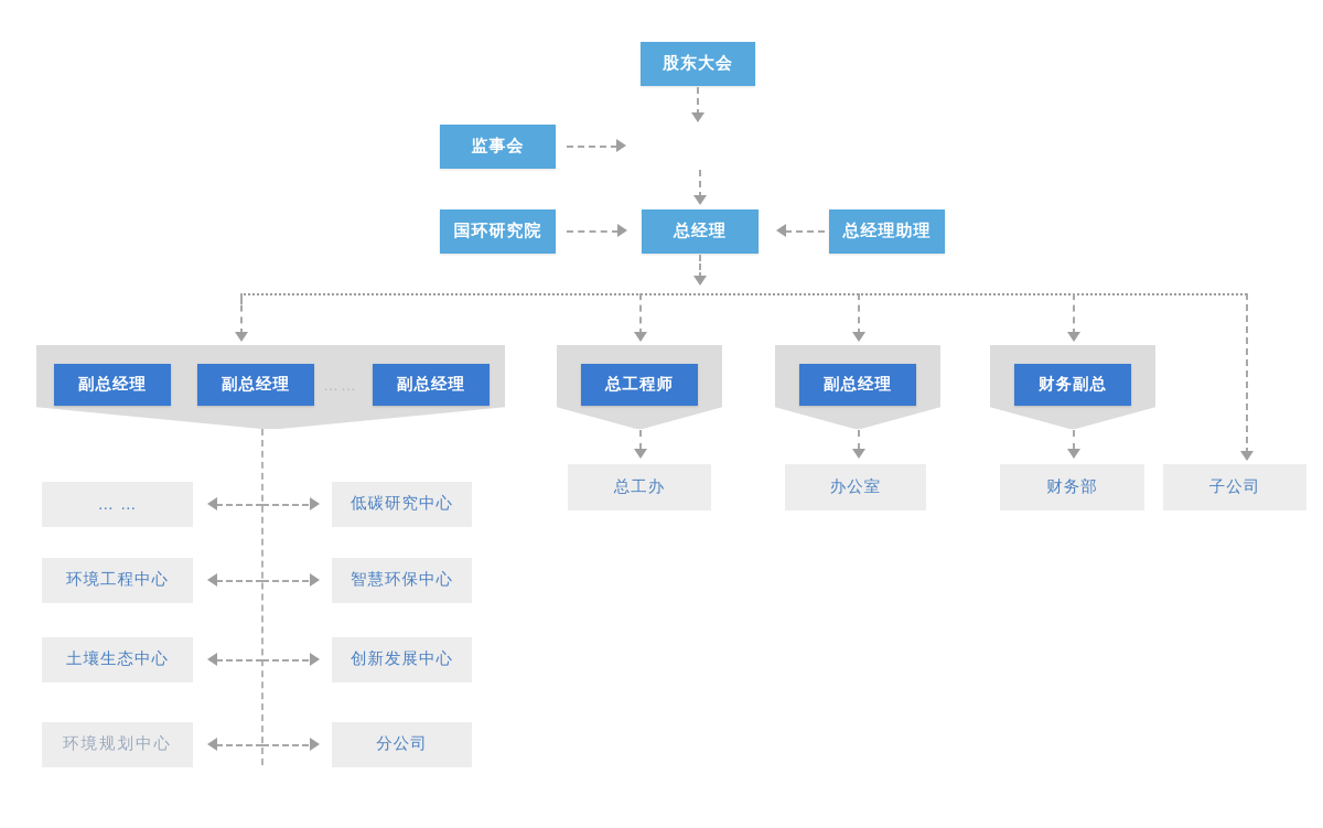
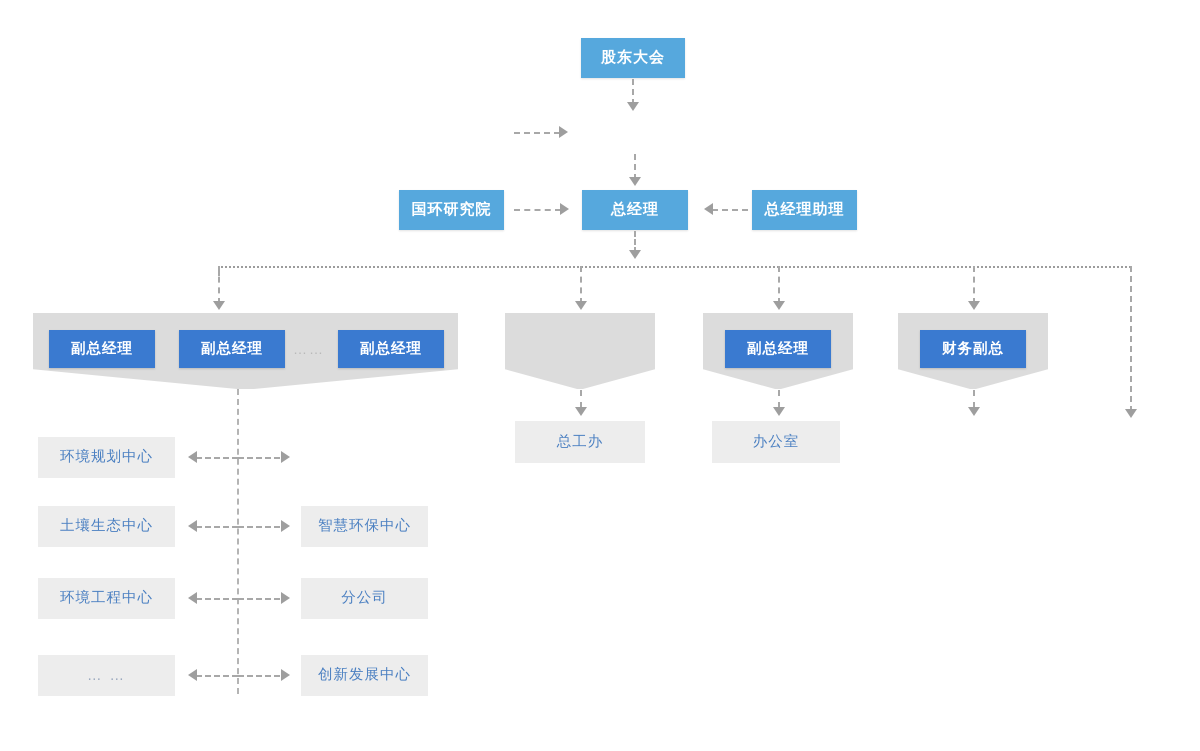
  股东大会
- 监事会
  国环研究院
  总经理
  总经理助理
  副总经理
  副总经理
  ……
  副总经理
- 总工程师
  副总经理
  财务副总
  总工办
  办公室
- 财务部
- 子公司
- … …
+ 环境规划中心
- 低碳研究中心
- 环境工程中心
+ 土壤生态中心
  智慧环保中心
- 土壤生态中心
+ 环境工程中心
- 创新发展中心
+ 分公司
- 环境规划中心
+ … …
- 分公司
+ 创新发展中心
